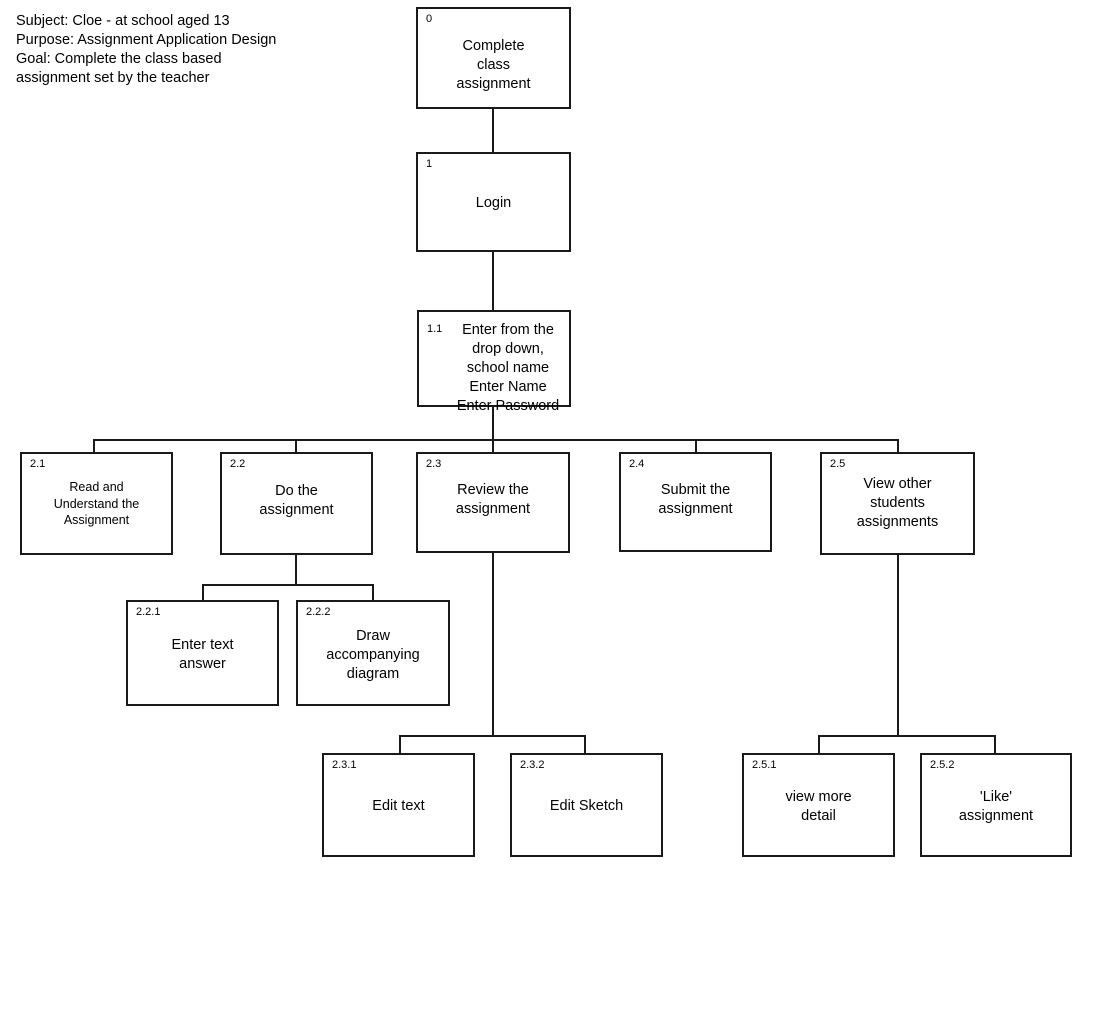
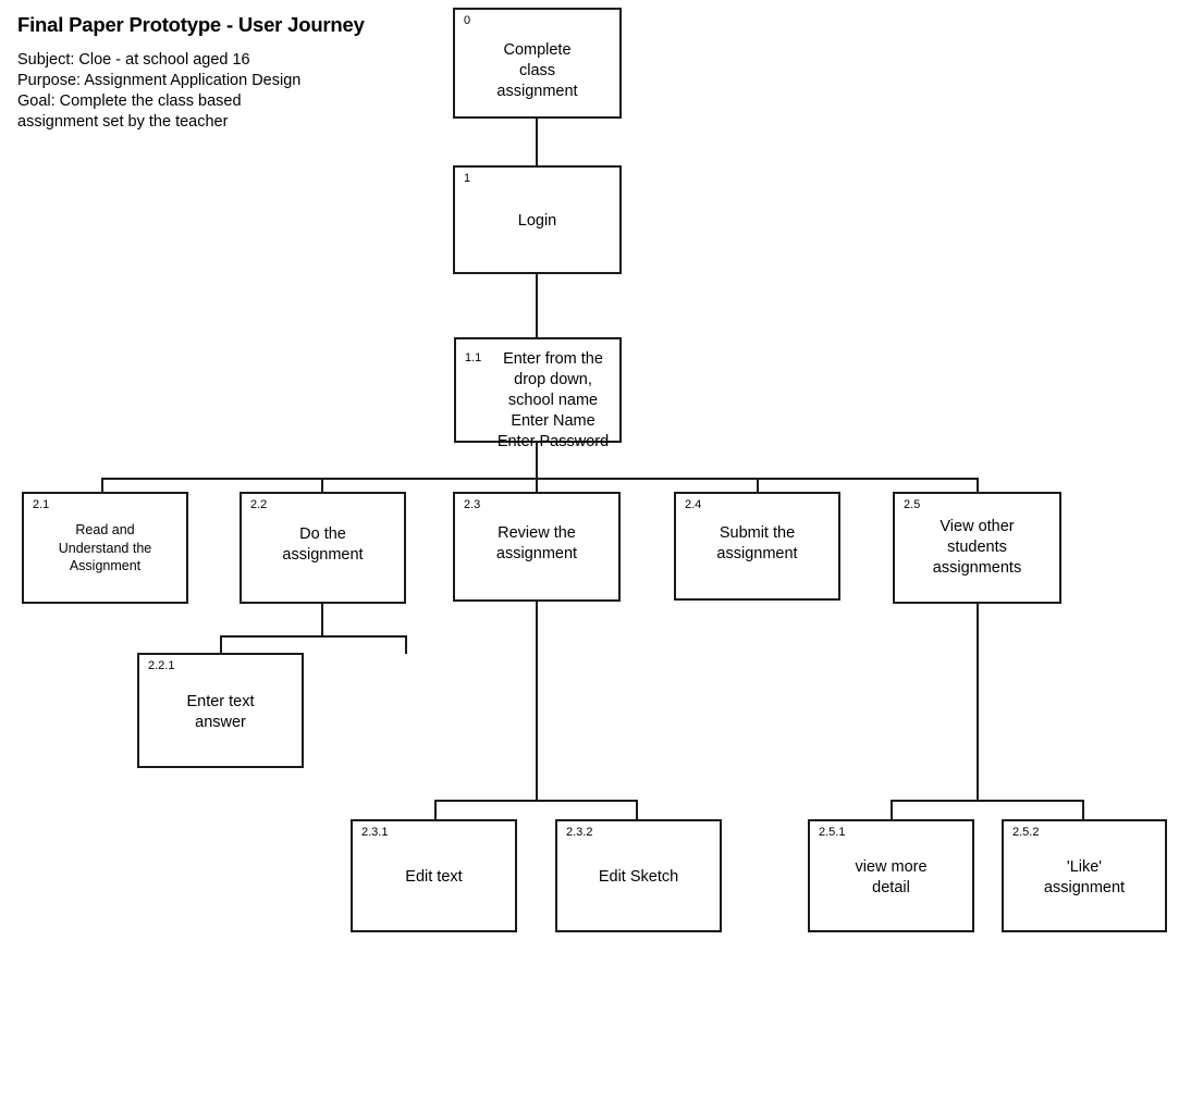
+ Final Paper Prototype - User Journey
- Subject: Cloe - at school aged 13
+ Subject: Cloe - at school aged 16
  Purpose: Assignment Application Design
  Goal: Complete the class based
  assignment set by the teacher
  0
  Complete
  class
  assignment
  1
  Login
  1.1
  Enter from the
  drop down,
  school name
  Enter Name
  Enter Password
  2.1
  Read and
  Understand the
  Assignment
  2.2
  Do the
  assignment
  2.3
  Review the
  assignment
  2.4
  Submit the
  assignment
  2.5
  View other
  students
  assignments
  2.2.1
  Enter text
  answer
- 2.2.2
- Draw
- accompanying
- diagram
  2.3.1
  Edit text
  2.3.2
  Edit Sketch
  2.5.1
  view more
  detail
  2.5.2
  'Like'
  assignment
